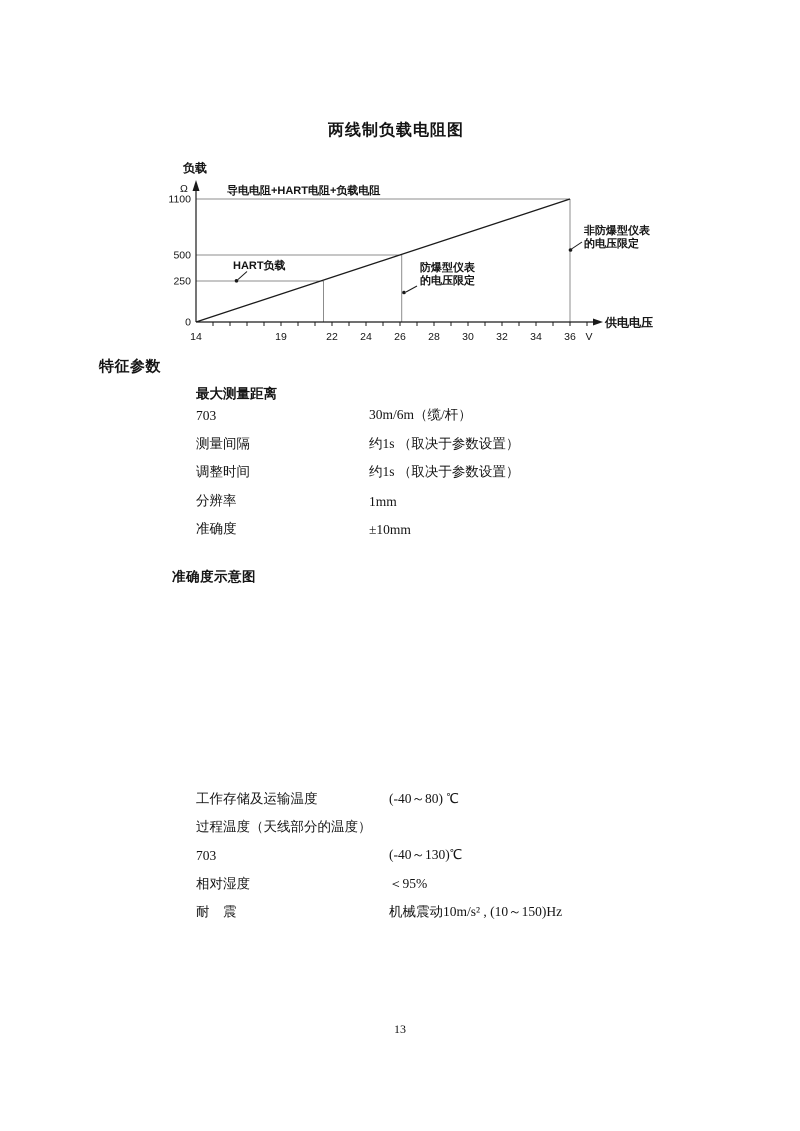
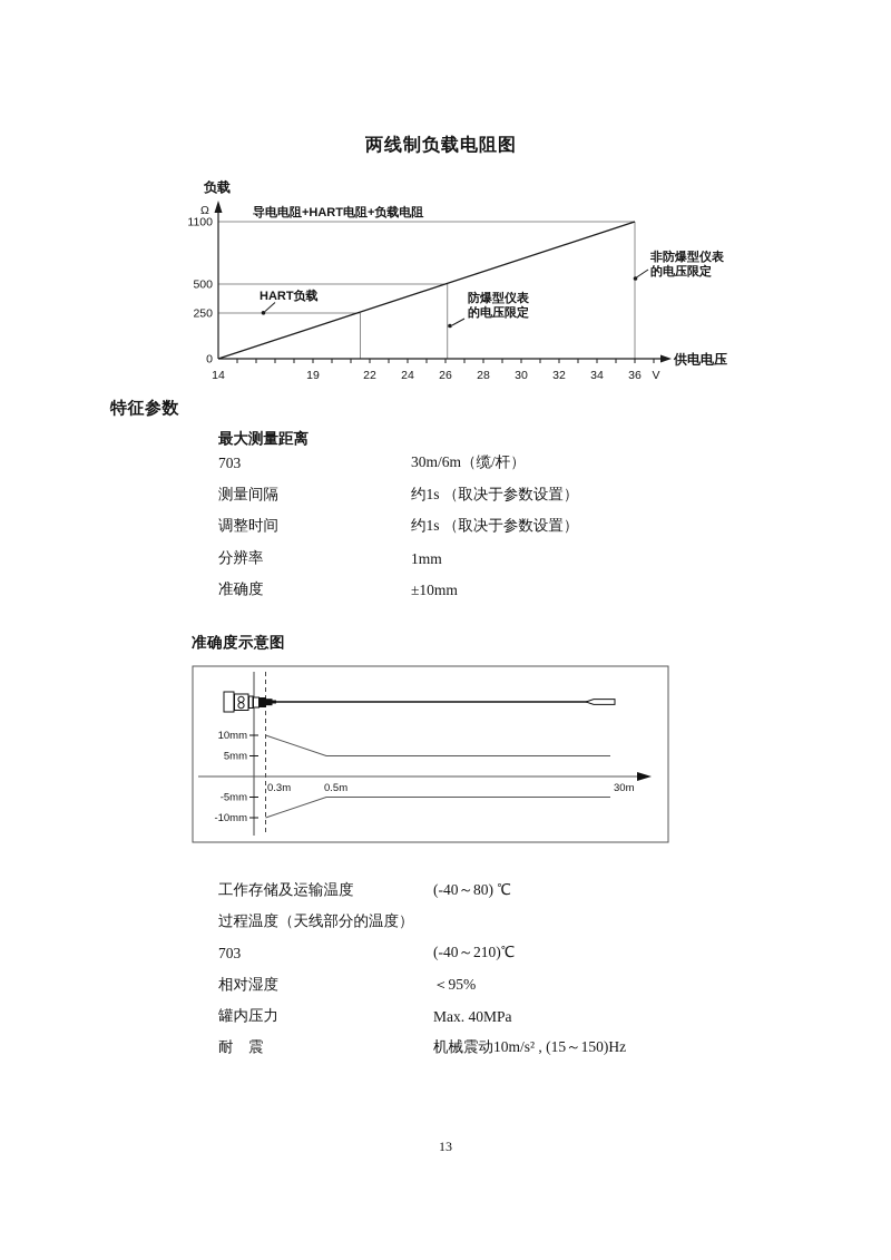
  两线制负载电阻图
  14
  19
  22
  24
  26
  28
  30
  32
  34
  36
  V
  0
  250
  500
  1100
  供电电压
  负载
  Ω
  导电电阻+HART电阻+负载电阻
  HART负载
  防爆型仪表
  的电压限定
  非防爆型仪表
  的电压限定
  特征参数
  最大测量距离
  703
  30m/6m（缆/杆）
  测量间隔
  约1s （取决于参数设置）
  调整时间
  约1s （取决于参数设置）
  分辨率
  1mm
  准确度
  ±10mm
  准确度示意图
+ 10mm
+ 5mm
+ -5mm
+ -10mm
+ 0.3m
+ 0.5m
+ 30m
  工作存储及运输温度
  (-40～80) ℃
  过程温度（天线部分的温度）
  703
- (-40～130)℃
+ (-40～210)℃
  相对湿度
  ＜95%
+ 罐内压力
+ Max. 40MPa
  耐 震
- 机械震动10m/s² , (10～150)Hz
+ 机械震动10m/s² , (15～150)Hz
  13
